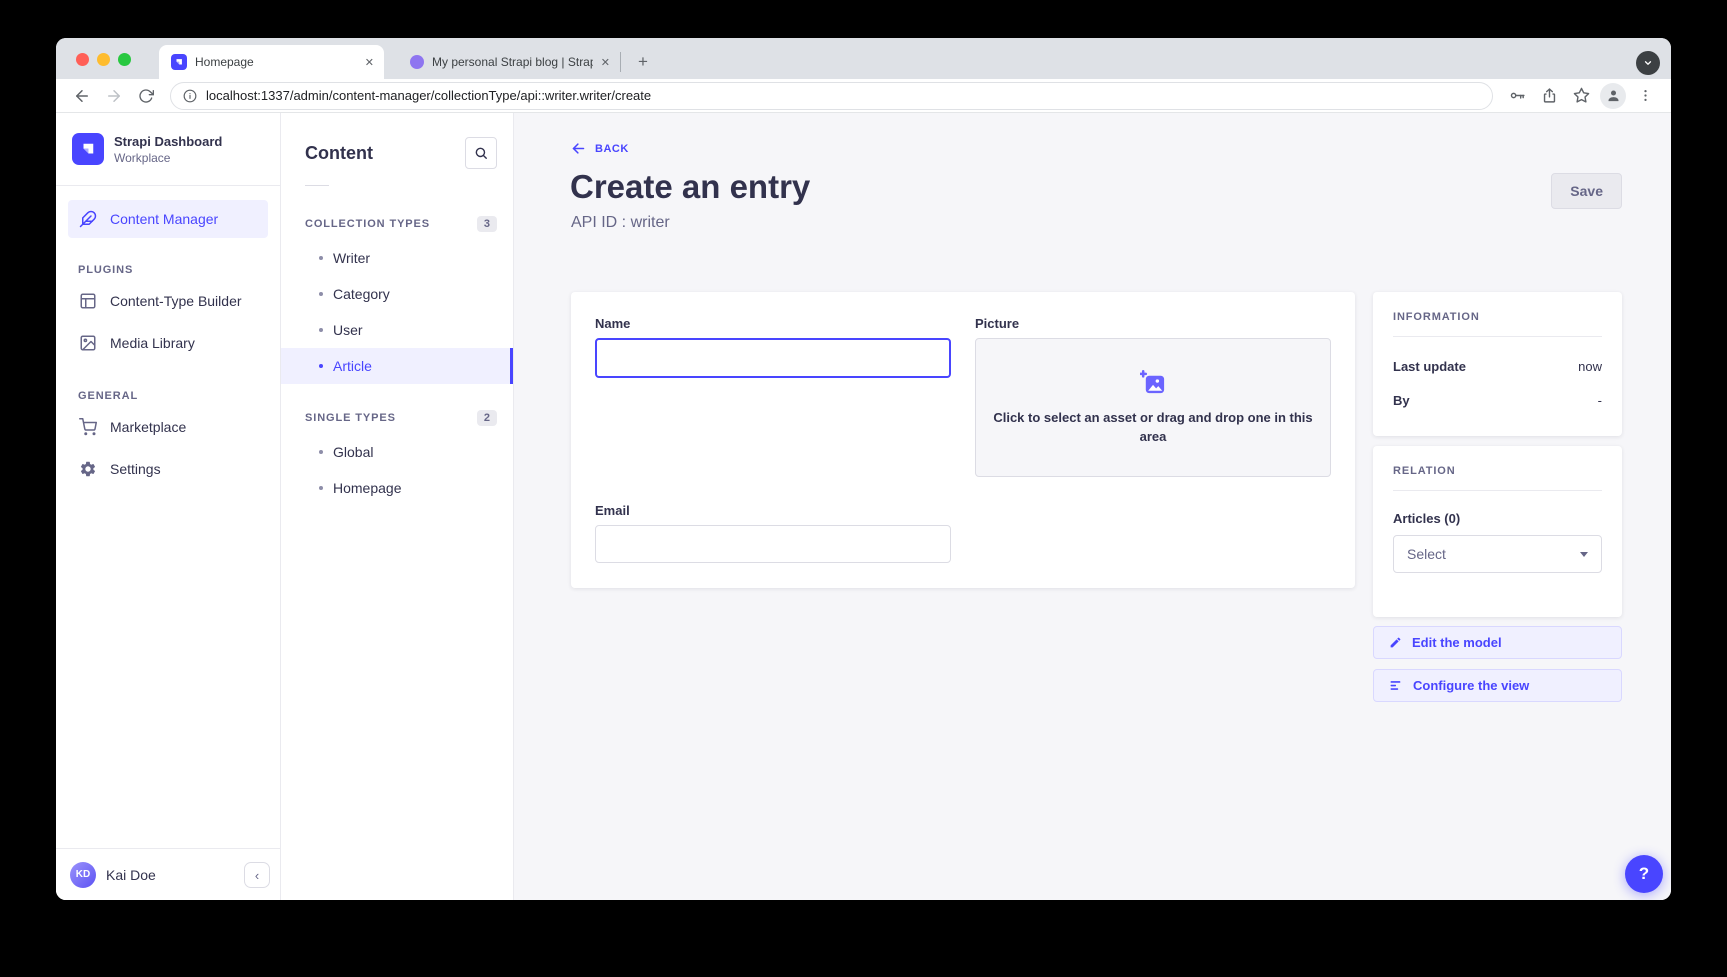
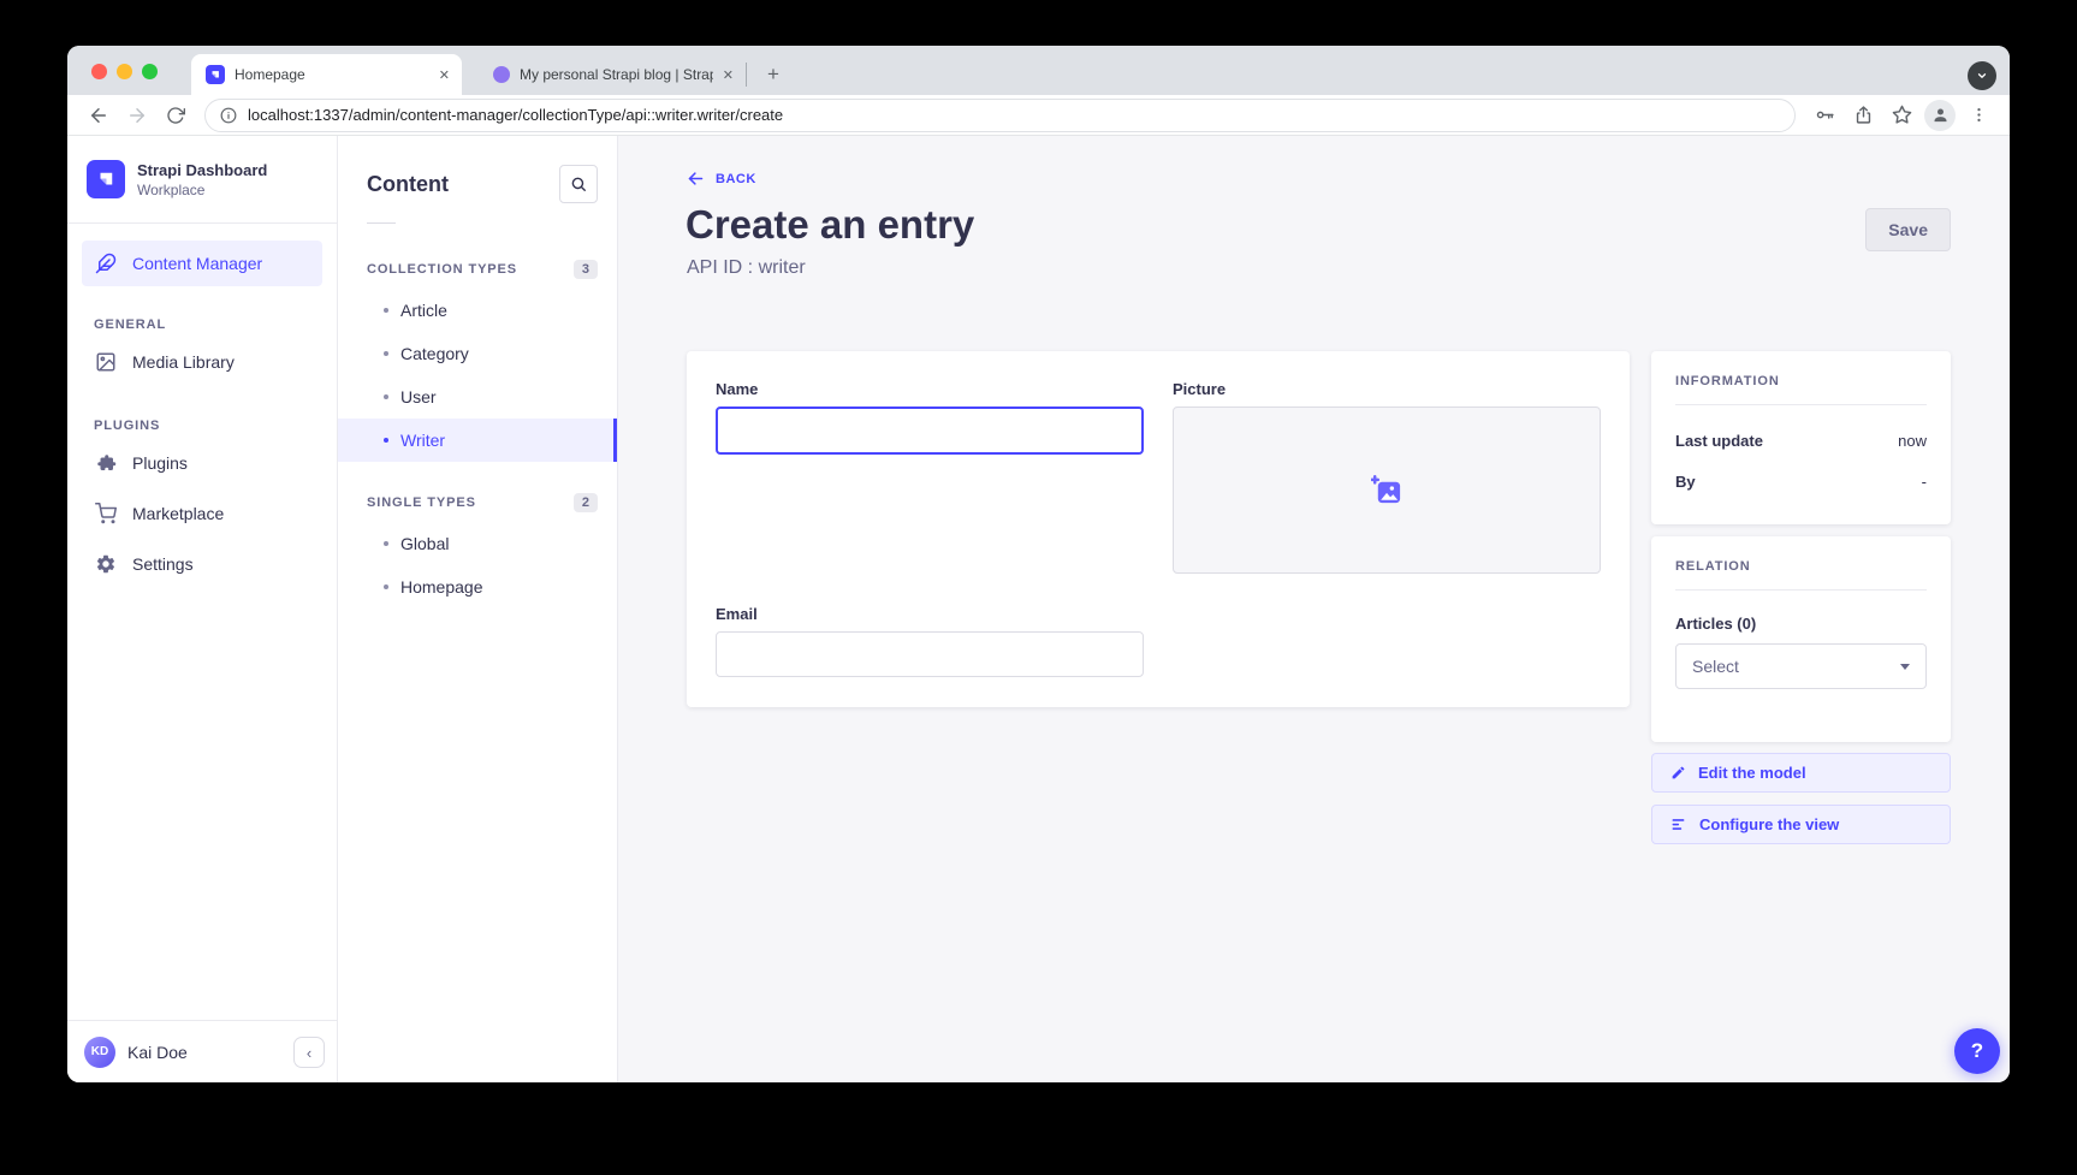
  Homepage
  ✕
  My personal Strapi blog | Stra
  ✕
  +
  localhost:1337/admin/content-manager/collectionType/api::writer.writer/create
  Strapi Dashboard
  Workplace
  Content Manager
- PLUGINS
+ GENERAL
- Content-Type Builder
  Media Library
- GENERAL
+ PLUGINS
+ Plugins
  Marketplace
  Settings
  KD
  Kai Doe
  ‹
  Content
  COLLECTION TYPES
  3
- Writer
+ Article
  Category
  User
- Article
+ Writer
  SINGLE TYPES
  2
  Global
  Homepage
  BACK
  Create an entry
  API ID : writer
  Save
  Name
  Picture
- Click to select an asset or drag and drop one in this area
  Email
  INFORMATION
  Last update
  now
  By
  -
  RELATION
  Articles (0)
  Select
  Edit the model
  Configure the view
  ?
